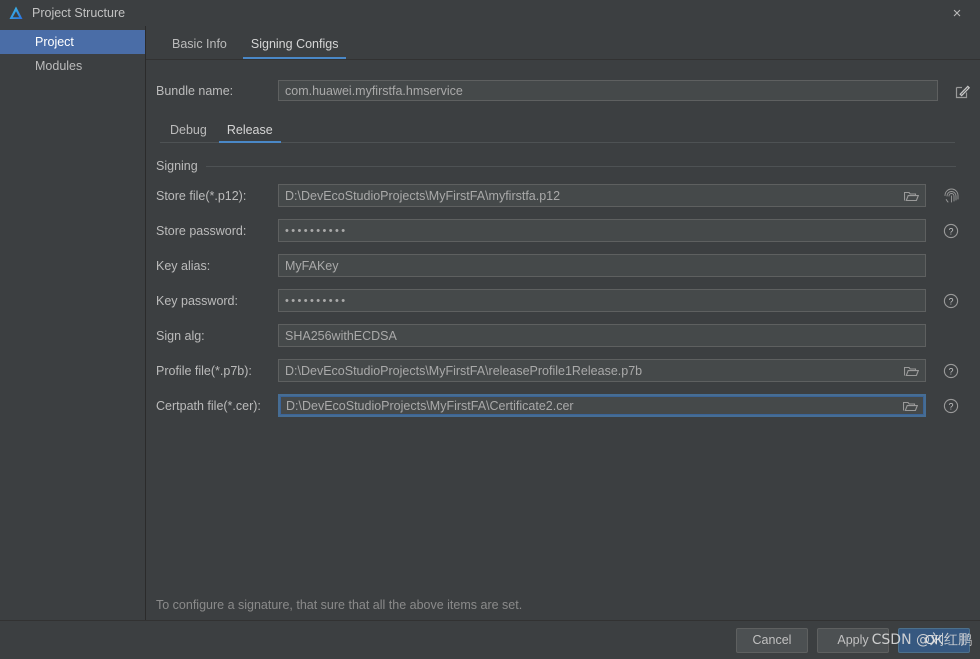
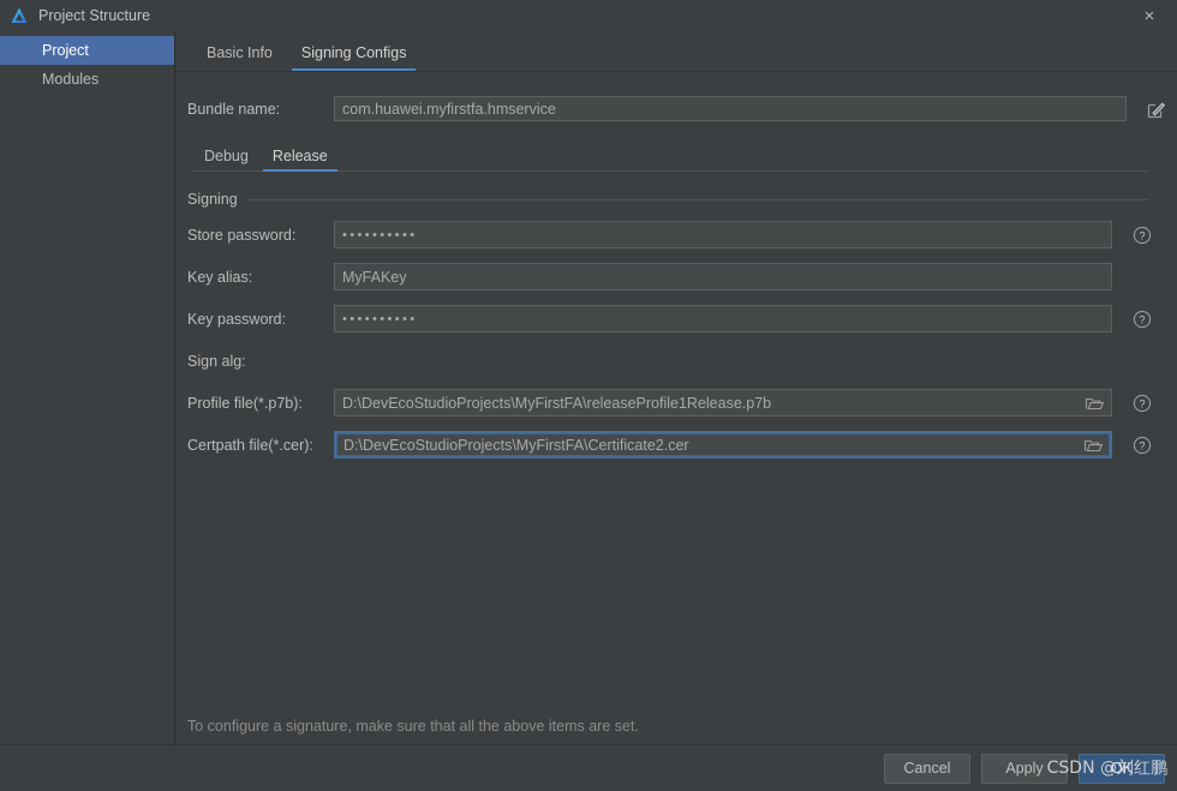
  Project Structure
  ×
  Project
  Modules
  Basic Info
  Signing Configs
  Bundle name:
  com.huawei.myfirstfa.hmservice
  Debug
  Release
  Signing
- Store file(*.p12):
- D:\DevEcoStudioProjects\MyFirstFA\myfirstfa.p12
  Store password:
  ••••••••••
  ?
  Key alias:
  MyFAKey
  Key password:
  ••••••••••
  ?
  Sign alg:
- SHA256withECDSA
  Profile file(*.p7b):
  D:\DevEcoStudioProjects\MyFirstFA\releaseProfile1Release.p7b
  ?
  Certpath file(*.cer):
  D:\DevEcoStudioProjects\MyFirstFA\Certificate2.cer
  ?
- To configure a signature, that sure that all the above items are set.
+ To configure a signature, make sure that all the above items are set.
  Cancel
  Apply
  OK
  CSDN @刘红鹏
